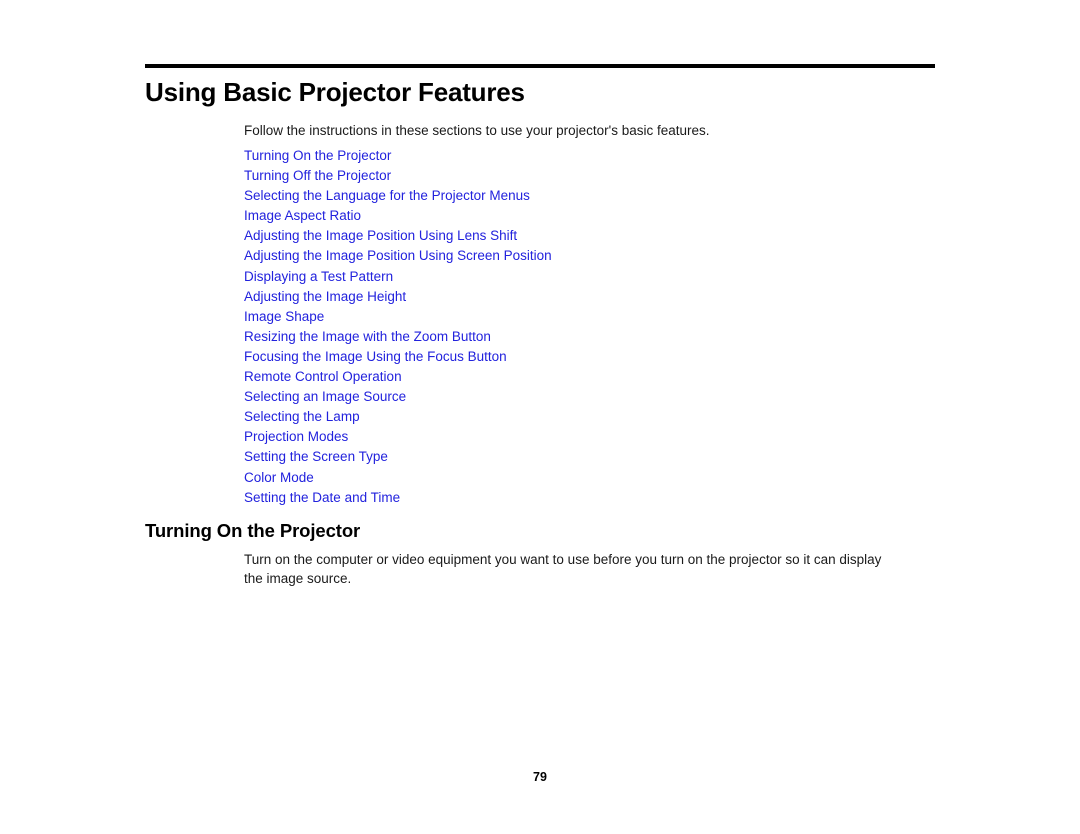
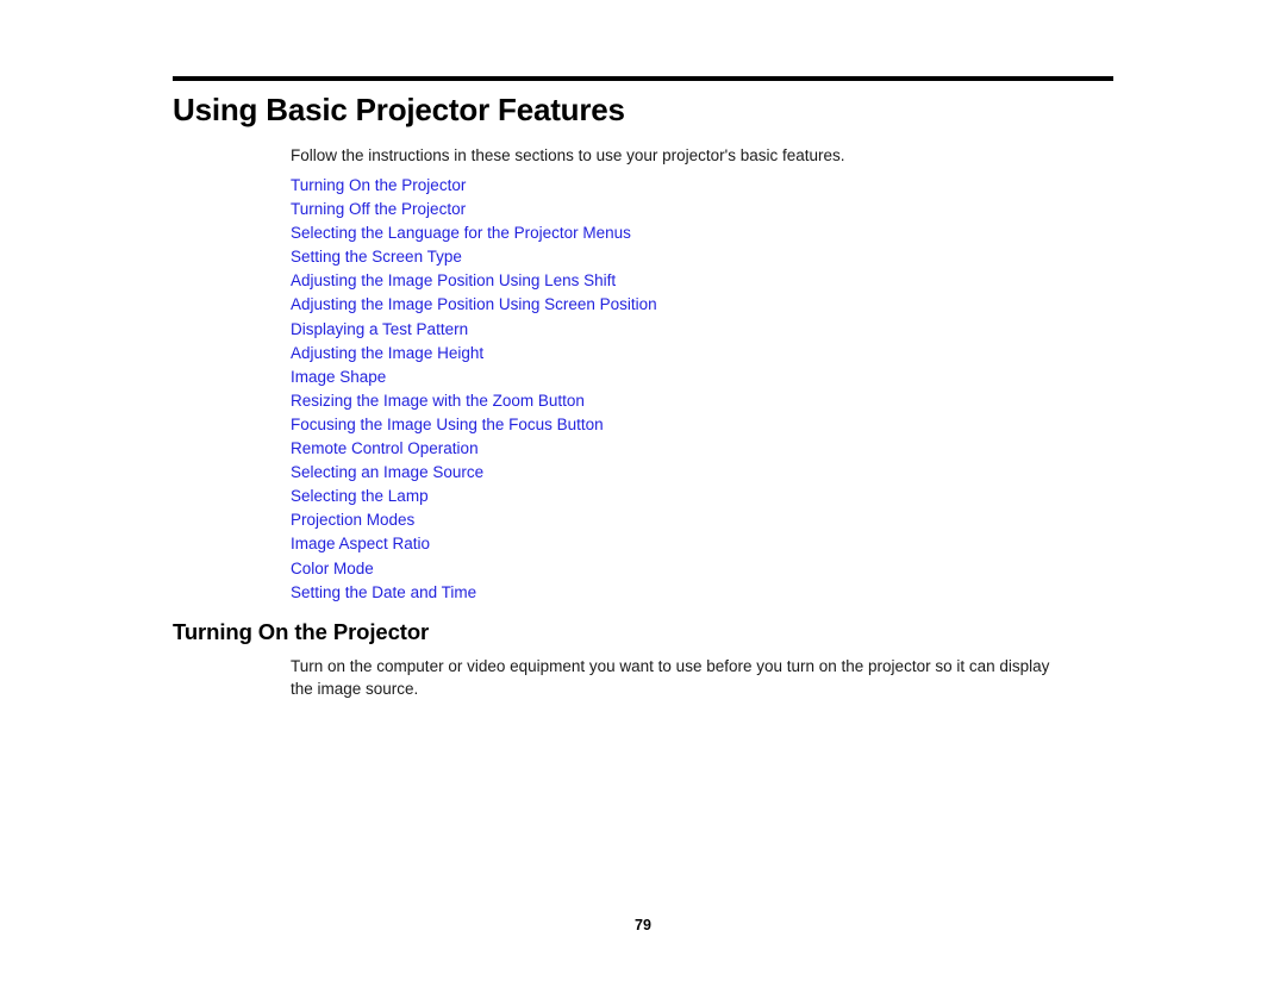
  Using Basic Projector Features
  Follow the instructions in these sections to use your projector's basic features.
  Turning On the Projector
  Turning Off the Projector
  Selecting the Language for the Projector Menus
- Image Aspect Ratio
+ Setting the Screen Type
  Adjusting the Image Position Using Lens Shift
  Adjusting the Image Position Using Screen Position
  Displaying a Test Pattern
  Adjusting the Image Height
  Image Shape
  Resizing the Image with the Zoom Button
  Focusing the Image Using the Focus Button
  Remote Control Operation
  Selecting an Image Source
  Selecting the Lamp
  Projection Modes
- Setting the Screen Type
+ Image Aspect Ratio
  Color Mode
  Setting the Date and Time
  Turning On the Projector
  Turn on the computer or video equipment you want to use before you turn on the projector so it can display the image source.
  79
